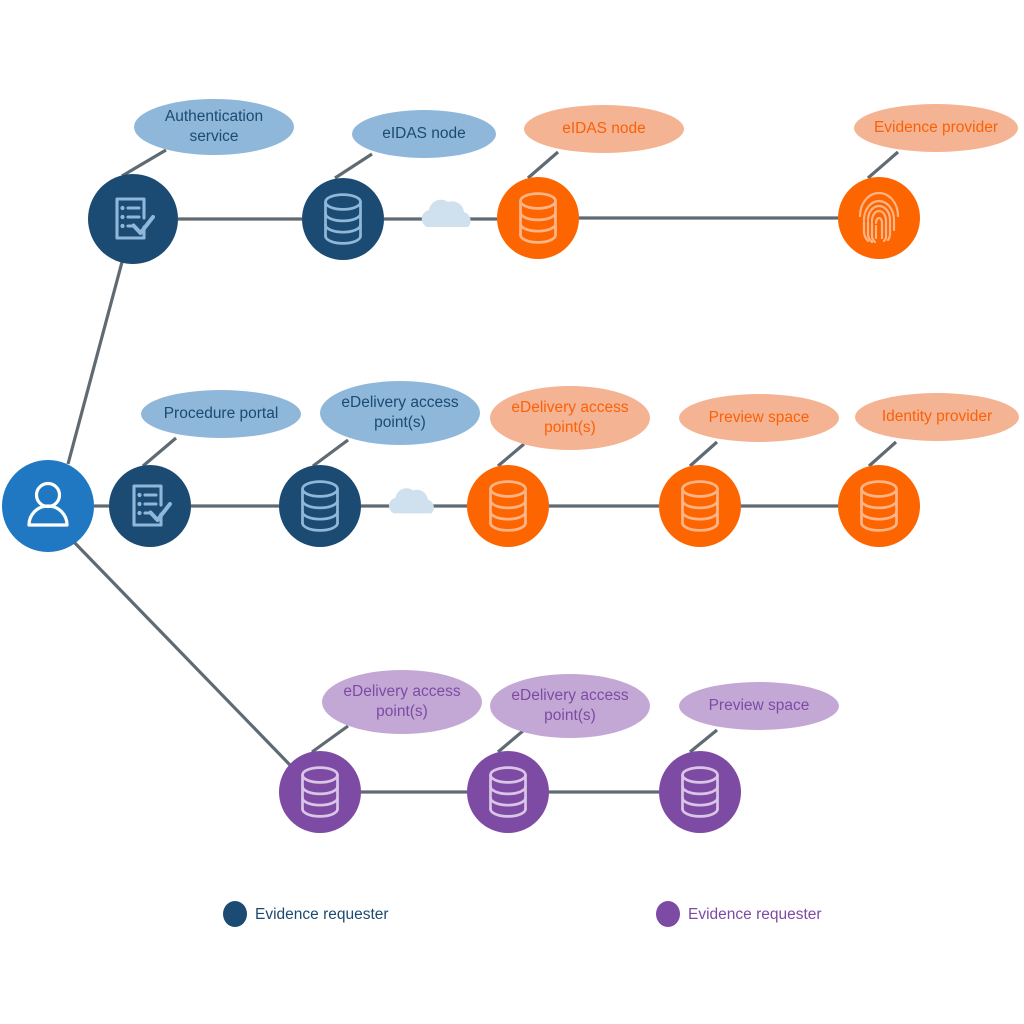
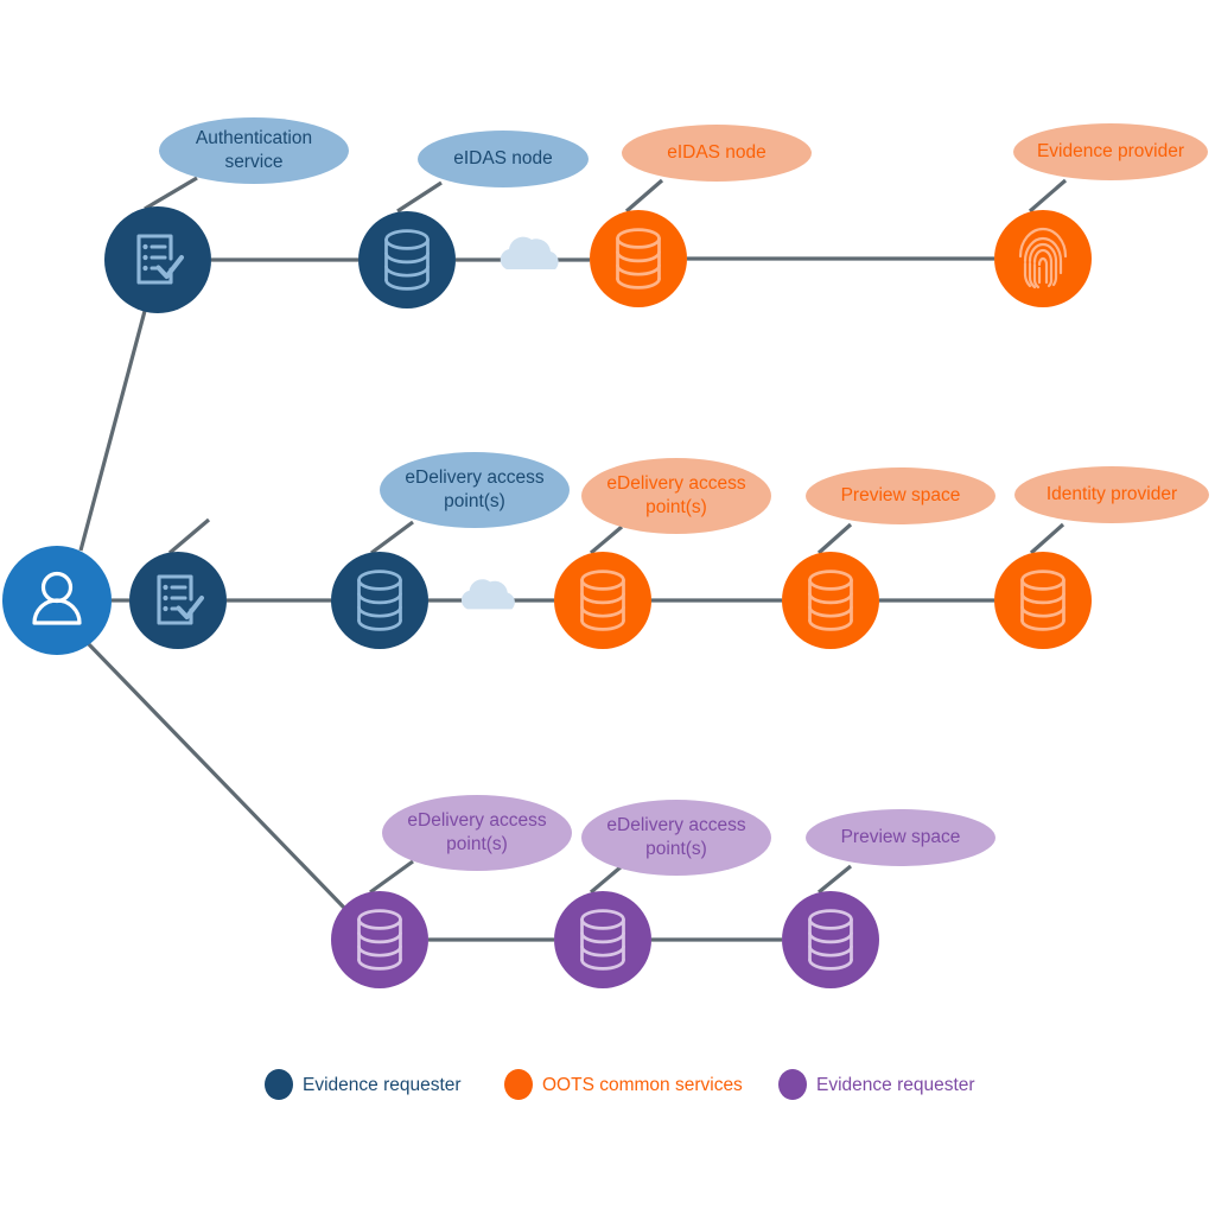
  Authentication
  service
  eIDAS node
  eIDAS node
  Evidence provider
- Procedure portal
  eDelivery access
  point(s)
  eDelivery access
  point(s)
  Preview space
  Identity provider
  eDelivery access
  point(s)
  eDelivery access
  point(s)
  Preview space
  Evidence requester
+ OOTS common services
  Evidence requester
